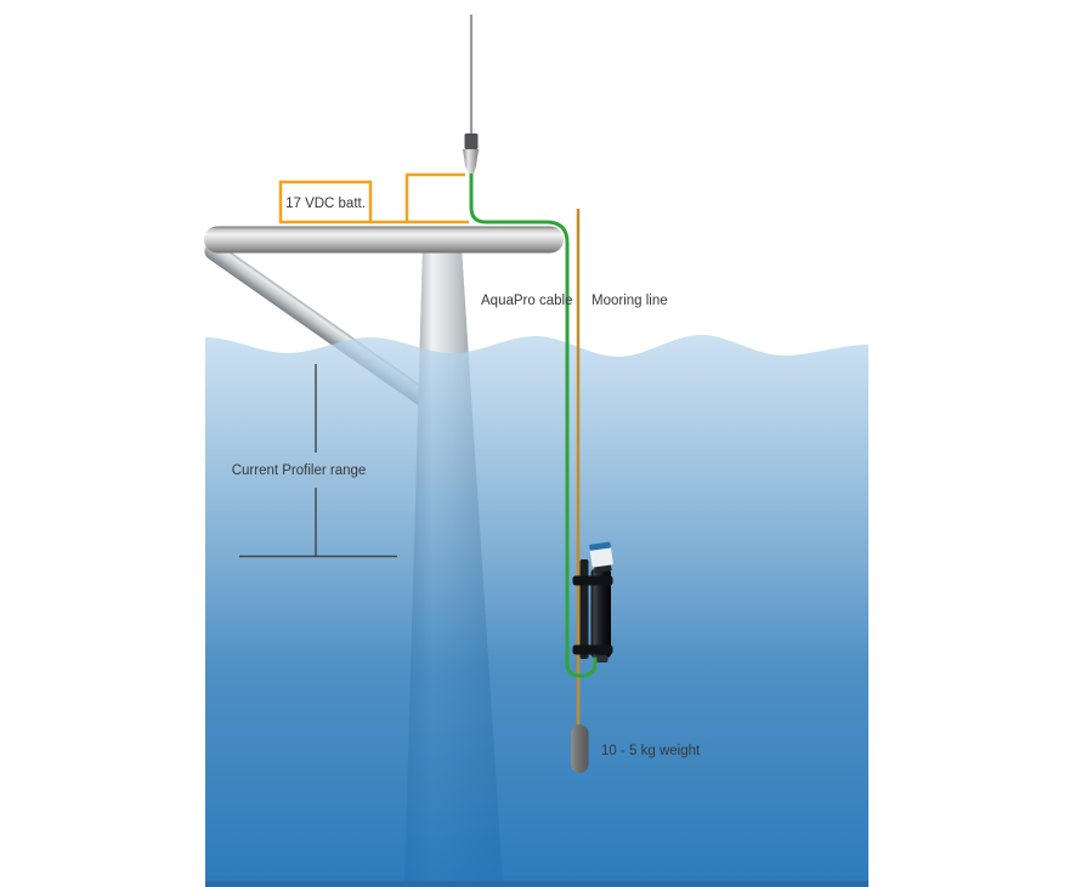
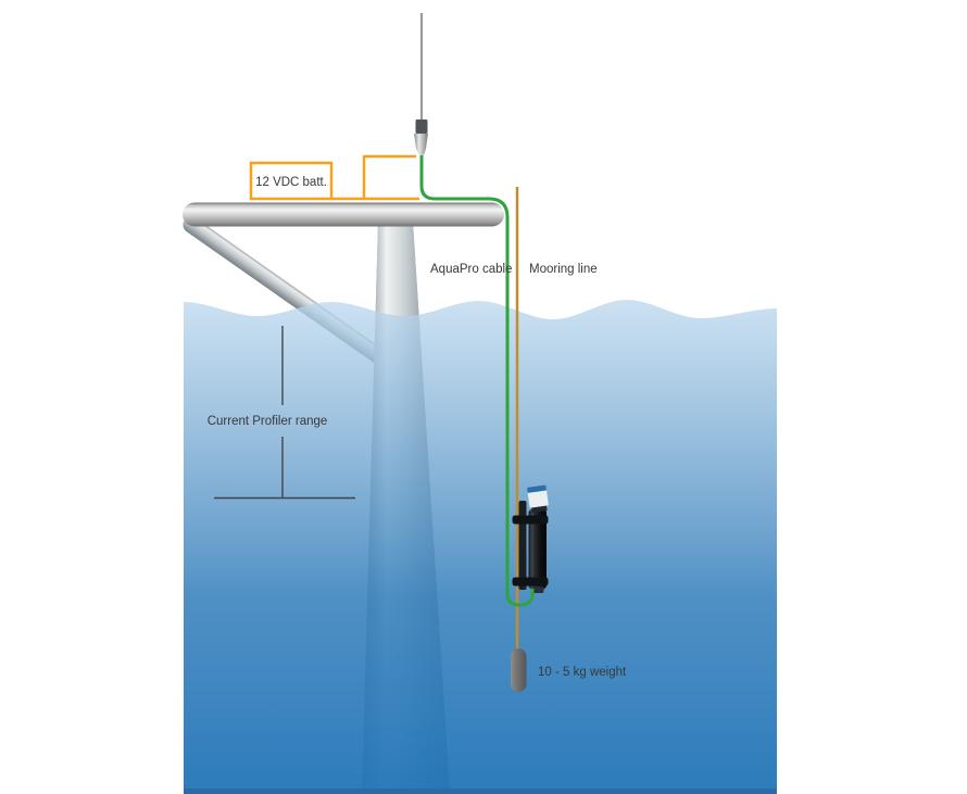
- 17 VDC batt.
+ 12 VDC batt.
  AquaPro cable
  Mooring line
  Current Profiler range
  10 - 5 kg weight
